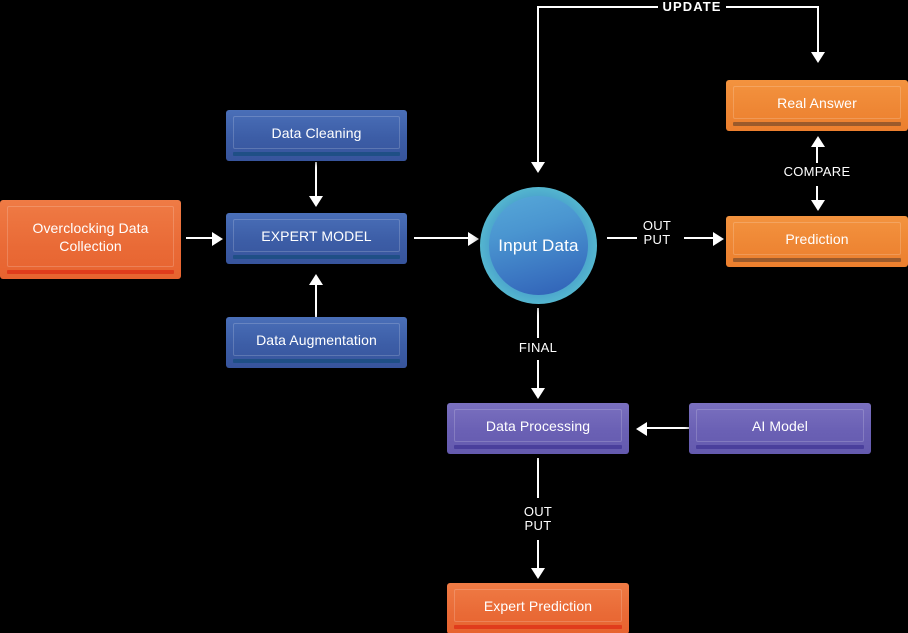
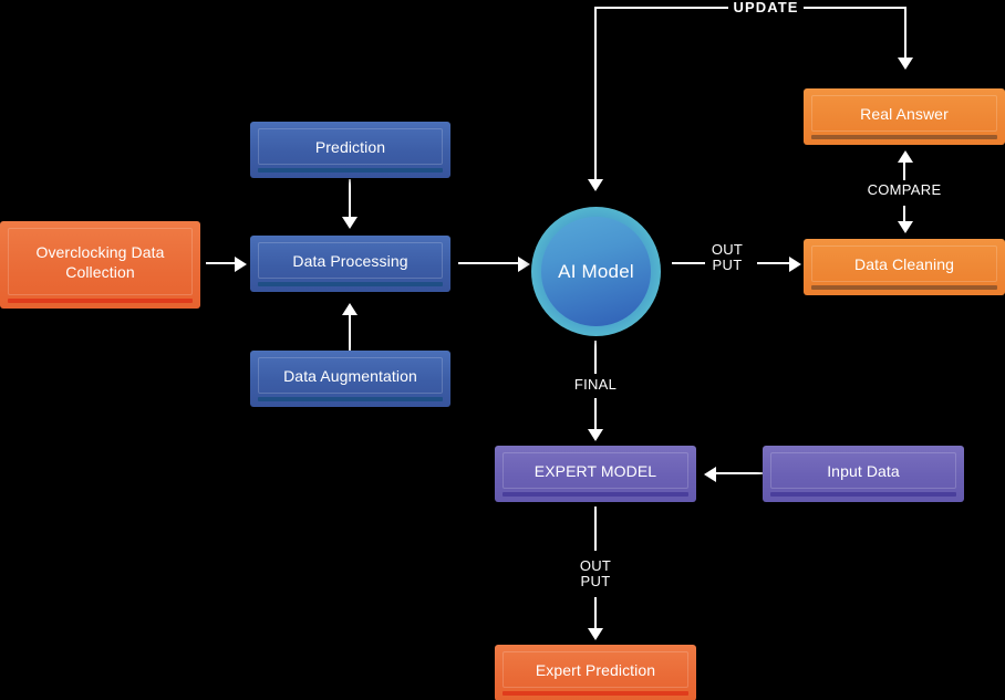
  UPDATE
  OUT
  PUT
  COMPARE
  FINAL
  OUT
  PUT
  Overclocking Data
  Collection
- Data Cleaning
+ Prediction
- EXPERT MODEL
+ Data Processing
  Data Augmentation
- Input Data
+ AI Model
  Real Answer
- Prediction
+ Data Cleaning
- Data Processing
+ EXPERT MODEL
- AI Model
+ Input Data
  Expert Prediction
